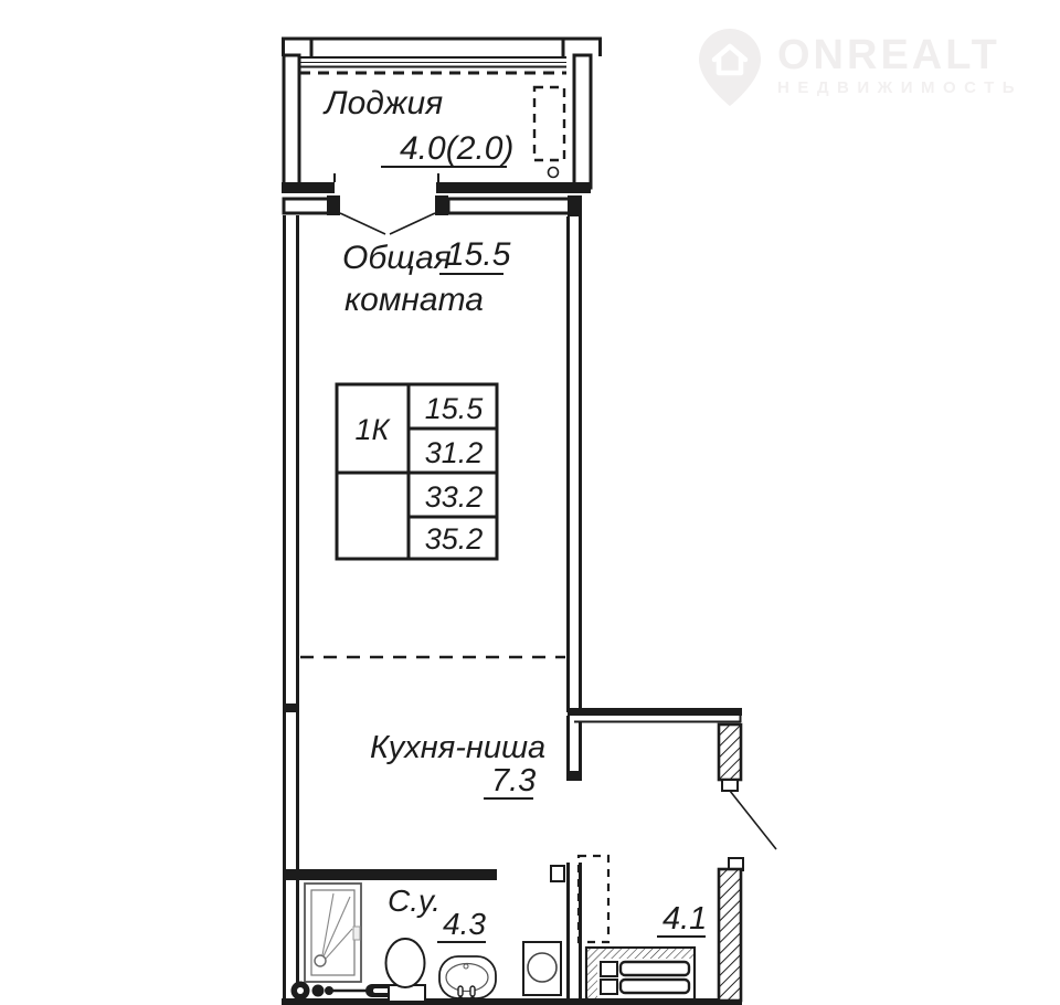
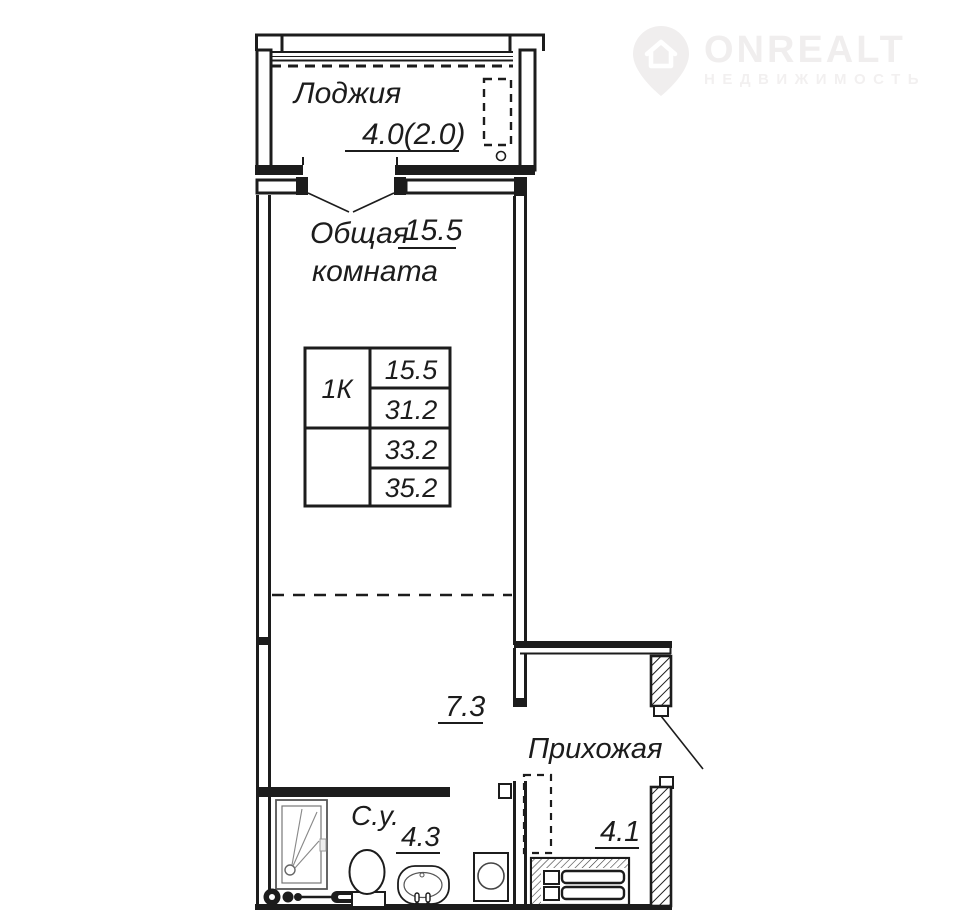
  1К
  15.5
  31.2
  33.2
  35.2
  Лоджия
  4.0(2.0)
  Общая
  15.5
  комната
- Кухня-ниша
  7.3
+ Прихожая
  4.1
  С.у.
  4.3
